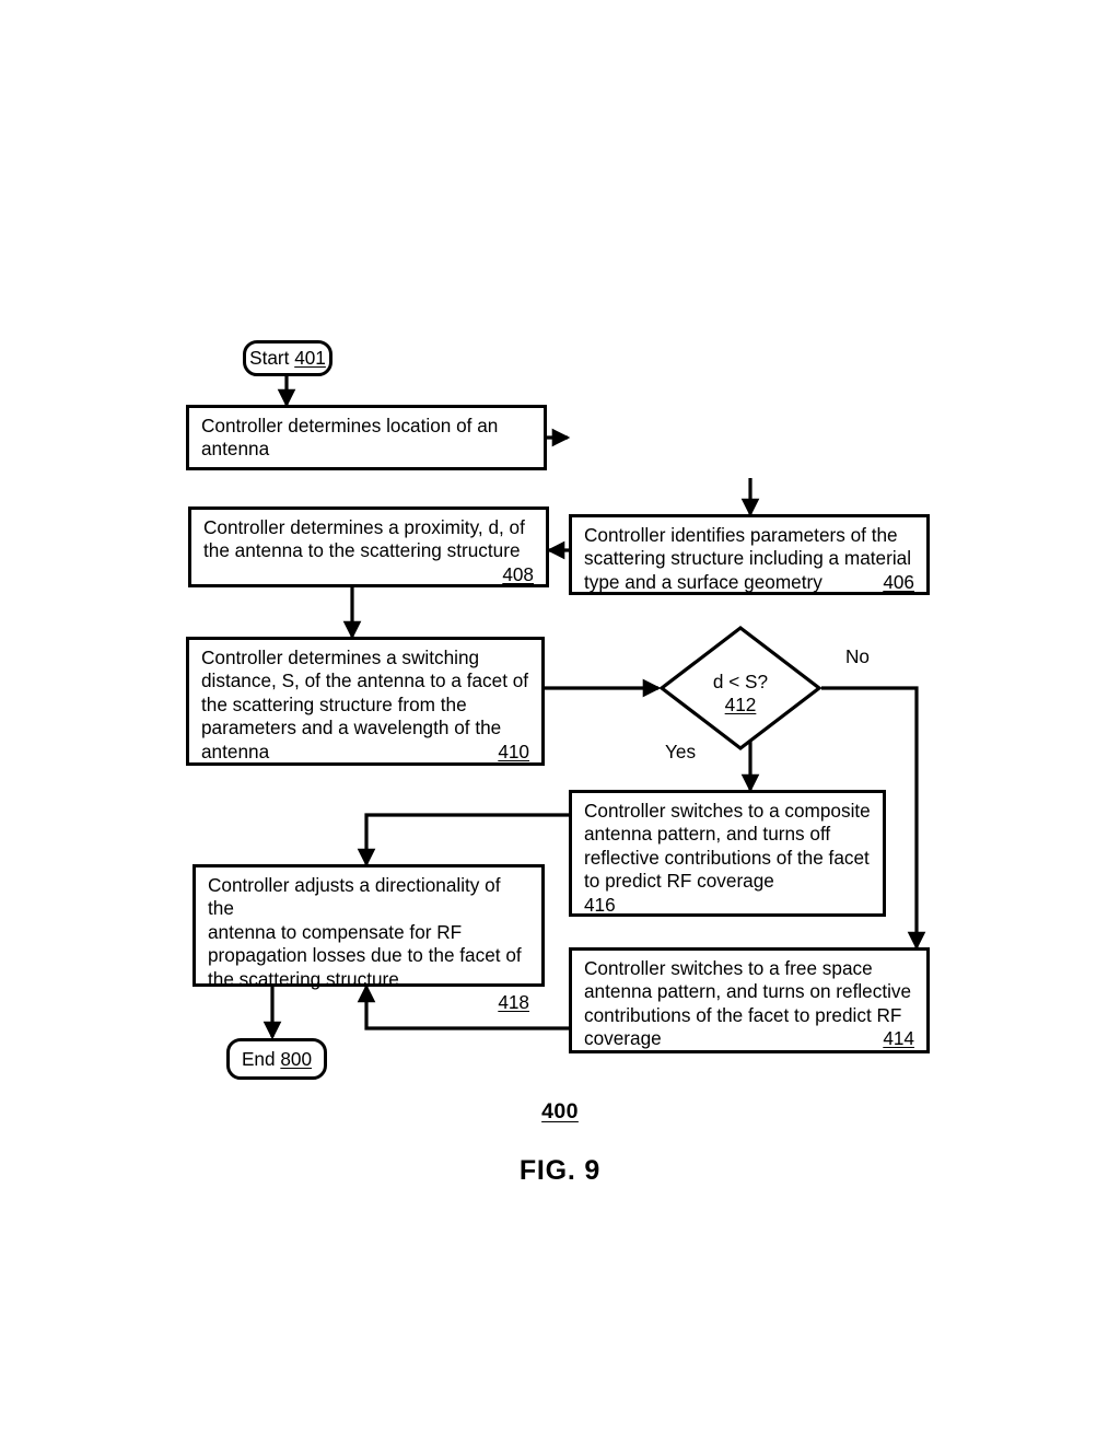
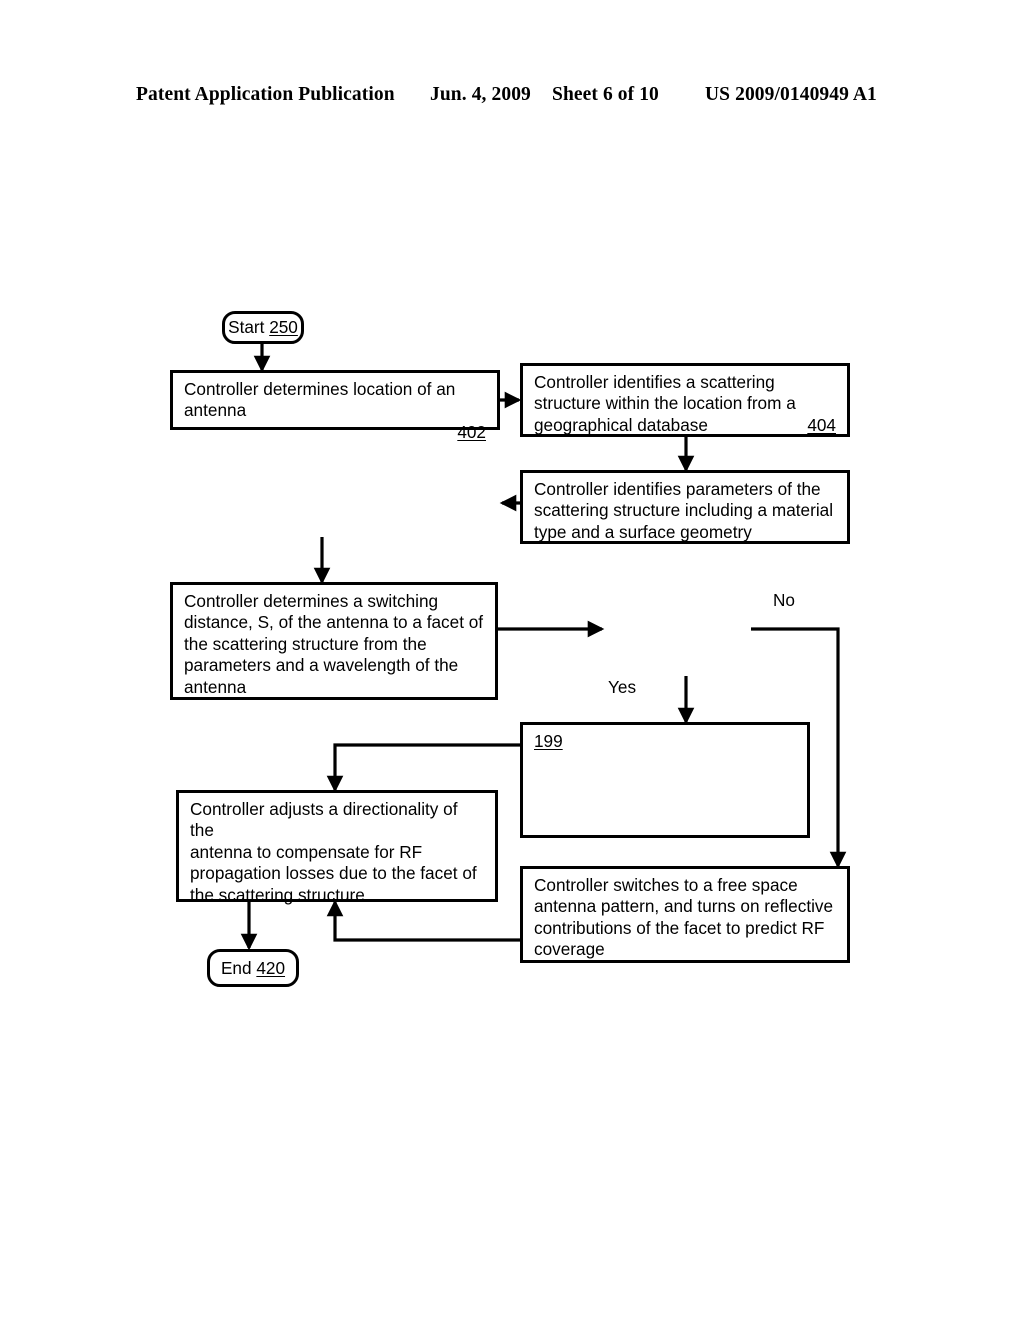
+ Patent Application Publication
+ Jun. 4, 2009
+ Sheet 6 of 10
+ US 2009/0140949 A1
- Start 401
+ Start 250
- End 800
+ End 420
  Controller determines location of an
  antenna
+ 402
+ Controller identifies a scattering
+ structure within the location from a
+ geographical database
+ 404
  Controller identifies parameters of the
  scattering structure including a material
  type and a surface geometry
- 406
- Controller determines a proximity, d, of
- the antenna to the scattering structure
- 408
  Controller determines a switching
  distance, S, of the antenna to a facet of
  the scattering structure from the
  parameters and a wavelength of the
  antenna
- 410
- Controller switches to a composite
- antenna pattern, and turns off
- reflective contributions of the facet
- to predict RF coverage
- 416
+ 199
  Controller switches to a free space
  antenna pattern, and turns on reflective
  contributions of the facet to predict RF
  coverage
- 414
  Controller adjusts a directionality of the
  antenna to compensate for RF
  propagation losses due to the facet of
  the scattering structure
- 418
- d < S?
- 412
  No
  Yes
- 400
- FIG. 9
